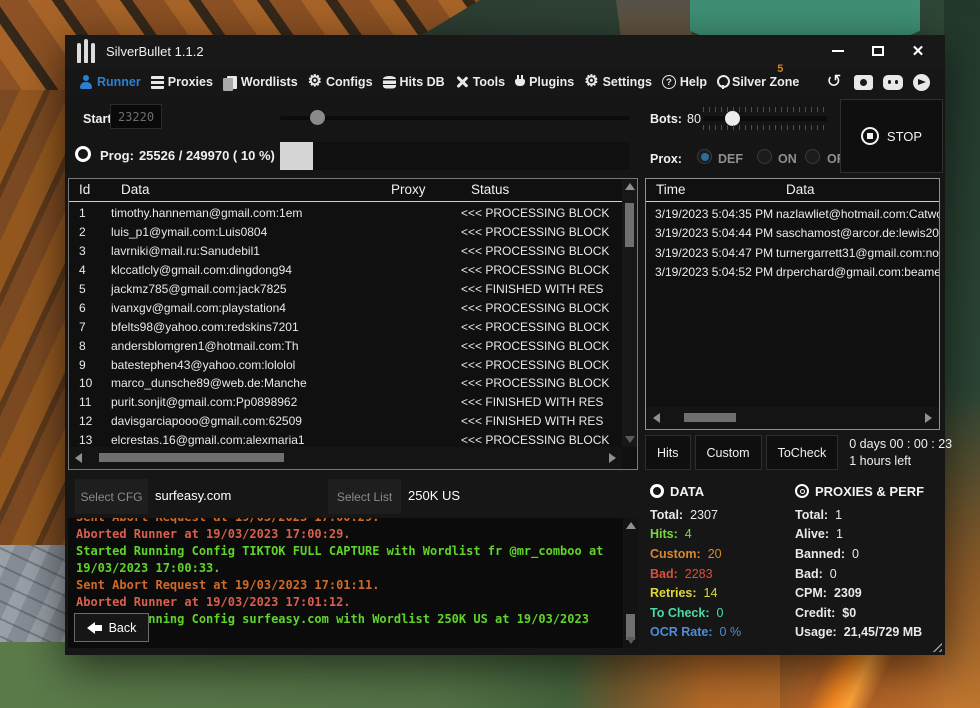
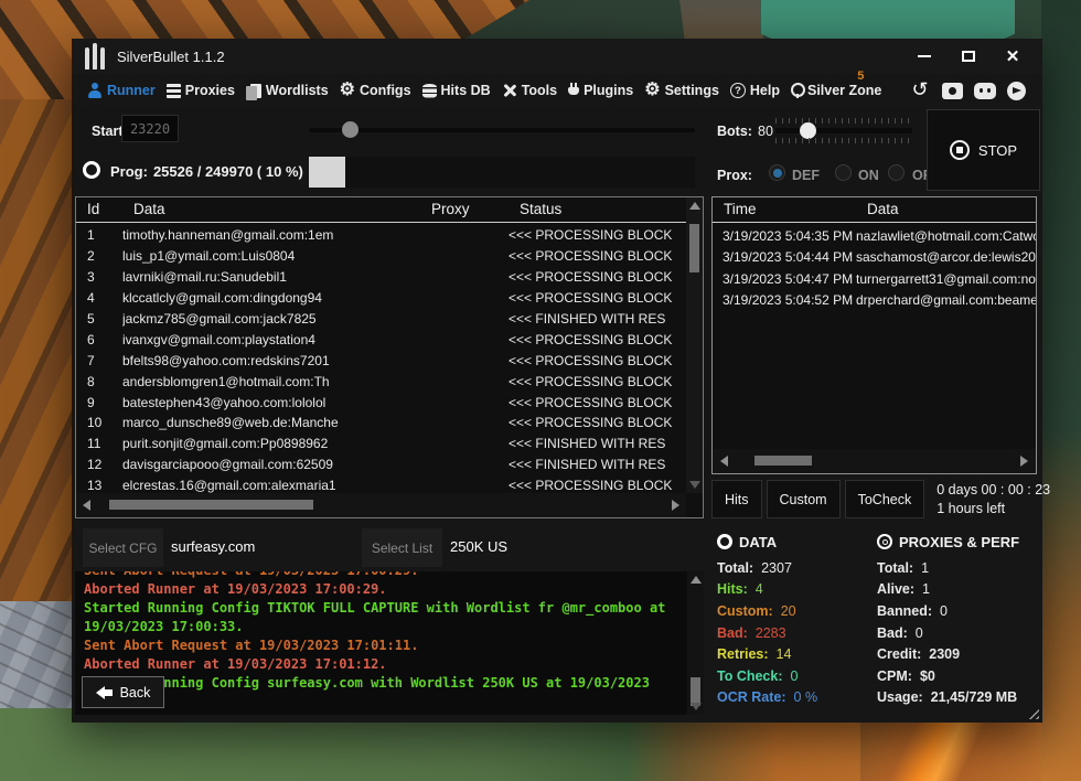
  SilverBullet 1.1.2
  Runner
  Proxies
  Wordlists
  Configs
  Hits DB
  Tools
  Plugins
  Settings
  Help
  5
  Silver Zone
  23220
  Prog:
  25526 / 249970 ( 10 %)
  Bots:
  80
  Prox:
  DEF
  ON
  STOP
  Id
  Data
  Proxy
  Status
  1
  timothy.hanneman@gmail.com:1em
  <<< PROCESSING BLOCK
  2
  luis_p1@ymail.com:Luis0804
  <<< PROCESSING BLOCK
  3
  lavrniki@mail.ru:Sanudebil1
  <<< PROCESSING BLOCK
  4
  klccatlcly@gmail.com:dingdong94
  <<< PROCESSING BLOCK
  5
  jackmz785@gmail.com:jack7825
  <<< FINISHED WITH RES
  6
  ivanxgv@gmail.com:playstation4
  <<< PROCESSING BLOCK
  7
  bfelts98@yahoo.com:redskins7201
  <<< PROCESSING BLOCK
  8
  andersblomgren1@hotmail.com:Th
  <<< PROCESSING BLOCK
  9
  batestephen43@yahoo.com:lololol
  <<< PROCESSING BLOCK
  10
  marco_dunsche89@web.de:Manche
  <<< PROCESSING BLOCK
  11
  purit.sonjit@gmail.com:Pp0898962
  <<< FINISHED WITH RES
  12
  davisgarciapooo@gmail.com:62509
  <<< FINISHED WITH RES
  13
  elcrestas.16@gmail.com:alexmaria1
  <<< PROCESSING BLOCK
  Time
  Data
  3/19/2023 5:04:35 PM
  nazlawliet@hotmail.com:Catw
  3/19/2023 5:04:44 PM
  saschamost@arcor.de:lewis20
  3/19/2023 5:04:47 PM
  turnergarrett31@gmail.com:no
  3/19/2023 5:04:52 PM
  drperchard@gmail.com:beame
  Hits
  Custom
  ToCheck
  0 days 00 : 00 : 23
  1 hours left
  Select CFG
  surfeasy.com
  Select List
  250K US
  Aborted Runner at 19/03/2023 17:00:29.
  Started Running Config TIKTOK FULL CAPTURE with Wordlist fr @mr_comboo at 19/03/2023 17:00:33.
  Sent Abort Request at 19/03/2023 17:01:11.
  Aborted Runner at 19/03/2023 17:01:12.
  nning Config surfeasy.com with Wordlist 250K US at 19/03/2023
  Back
  DATA
  Total:
  2307
  Hits:
  4
  Custom:
  20
  Bad:
  2283
  Retries:
  14
  To Check:
  0
  OCR Rate:
  0 %
  PROXIES & PERF
  Total:
  1
  Alive:
  1
  Banned:
  0
  Bad:
  0
- CPM:
+ Credit:
  2309
- Credit:
+ CPM:
  $0
  Usage:
  21,45/729 MB
